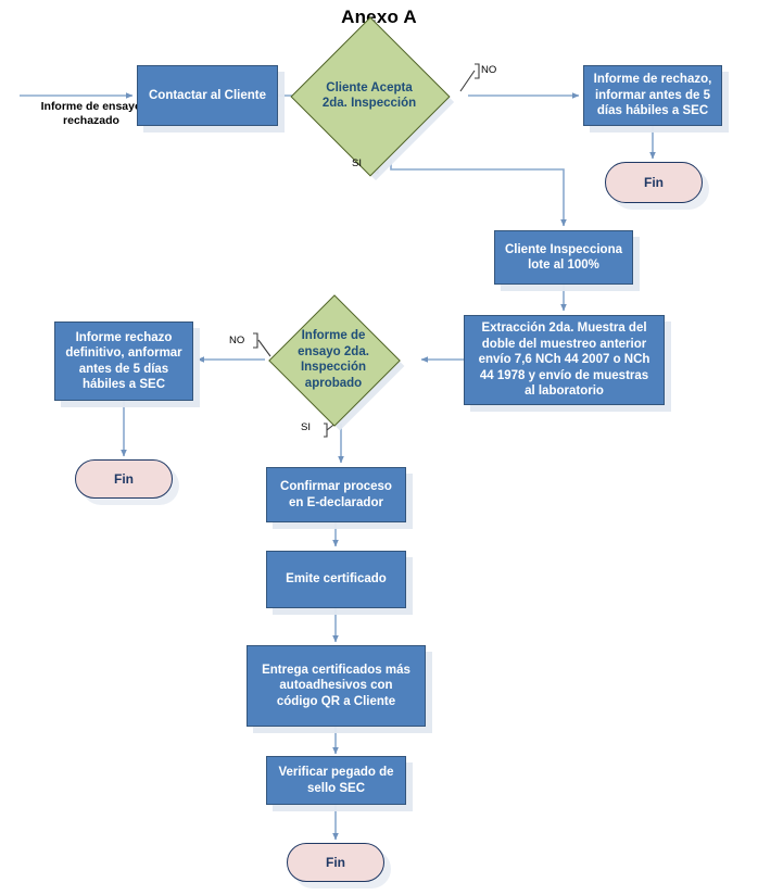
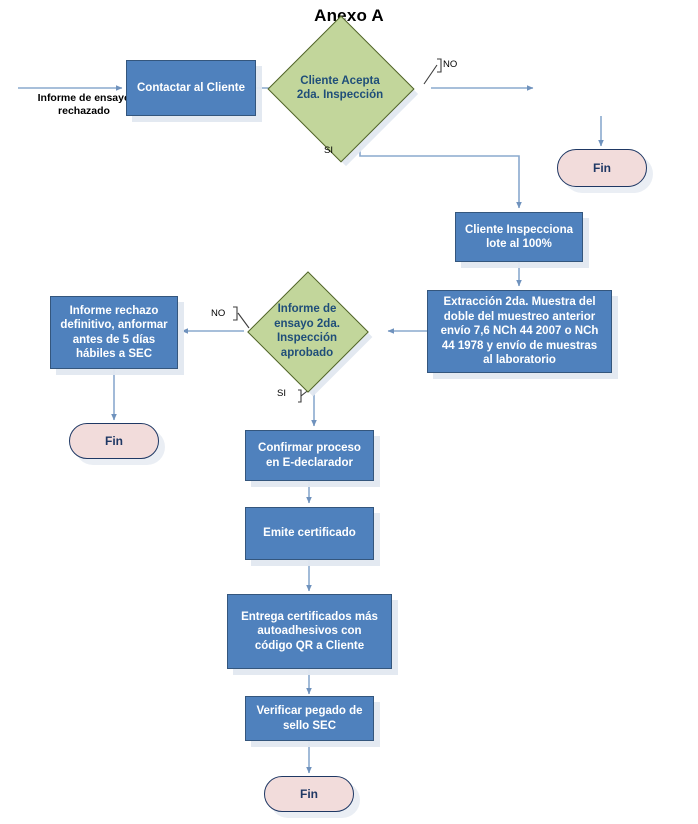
  Anxo A
  Informe de ensay
  rechazado
  Contactar al Cliente
  Cliente Acepta
  2da. Inspección
  NO
  SI
- Informe de rechazo,
- informar antes de 5
- días hábiles a SEC
  Fin
  Cliente Inspecciona
  lote al 100%
  Extracción 2da. Muestra del
  doble del muestreo anterior
  envío 7,6 NCh 44 2007 o NCh
  44 1978 y envío de muestras
  al laboratorio
  Informe de
  ensayo 2da.
  Inspección
  aprobado
  NO
  SI
  Informe rechazo
  definitivo, anformar
  antes de 5 días
  hábiles a SEC
  Fin
  Confirmar proceso
  en E-declarador
  Emite certificado
  Entrega certificados más
  autoadhesivos con
  código QR a Cliente
  Verificar pegado de
  sello SEC
  Fin
